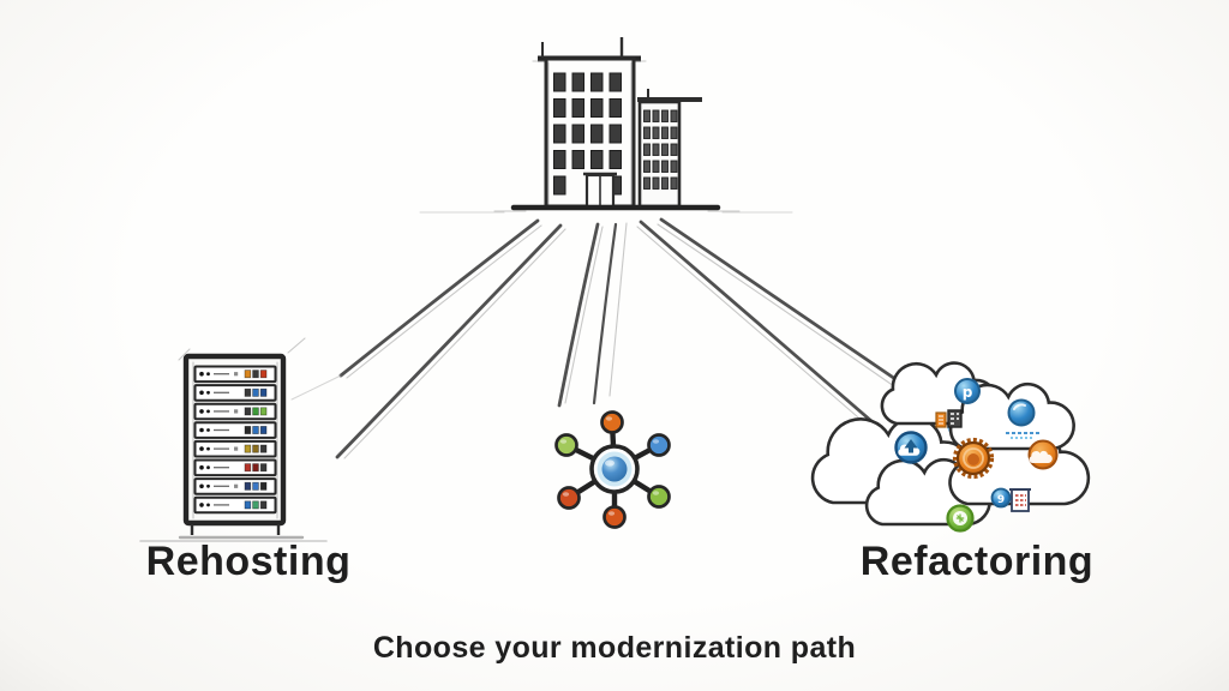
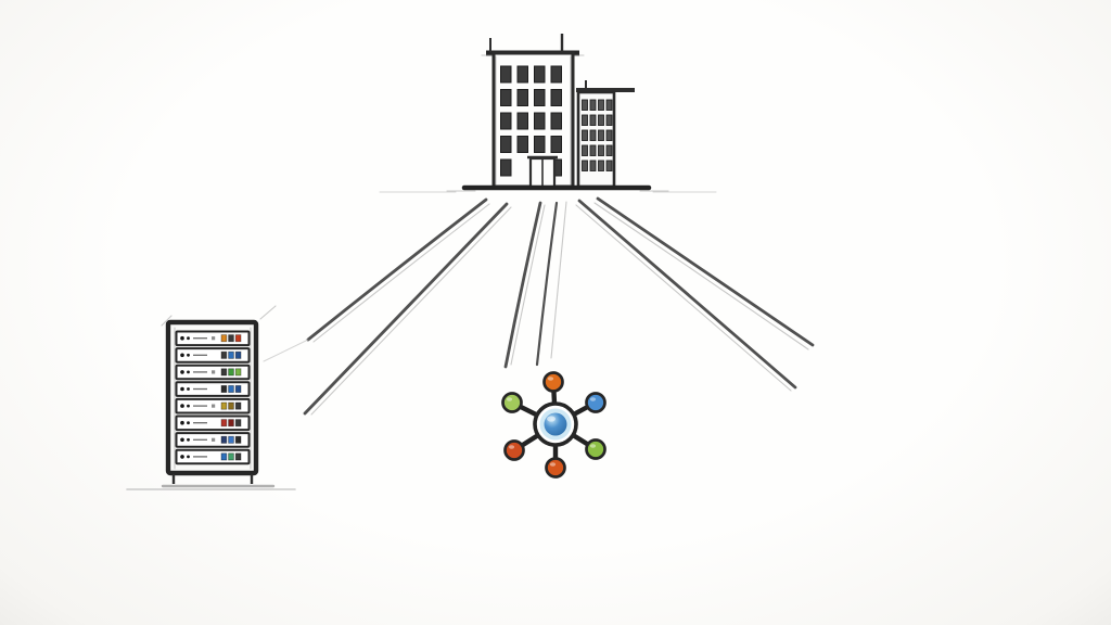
- p
- 9
- Rehosting
- Refactoring
- Choose your modernization path
